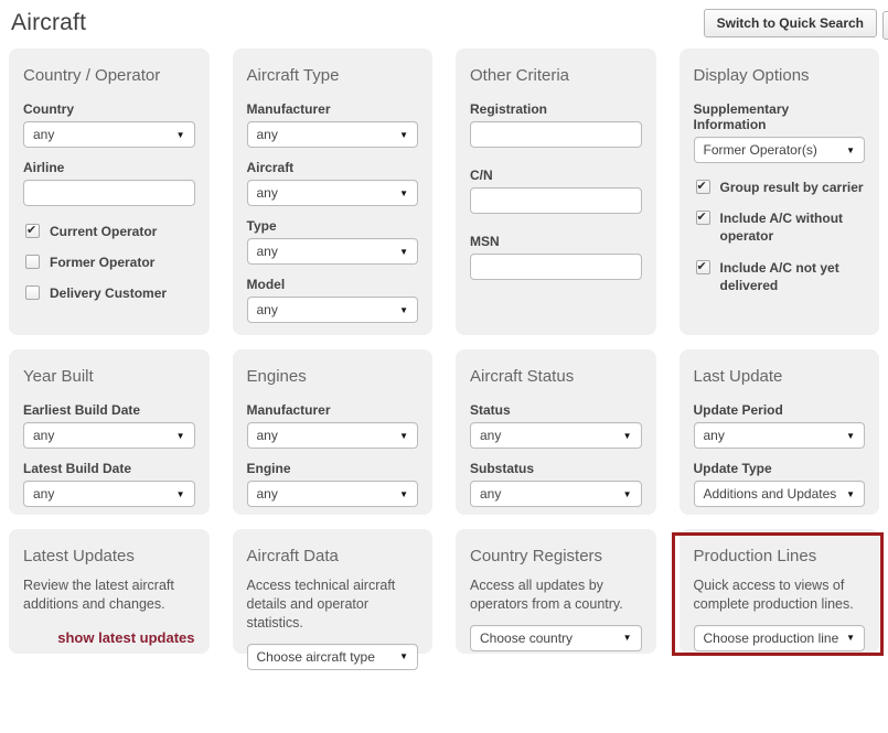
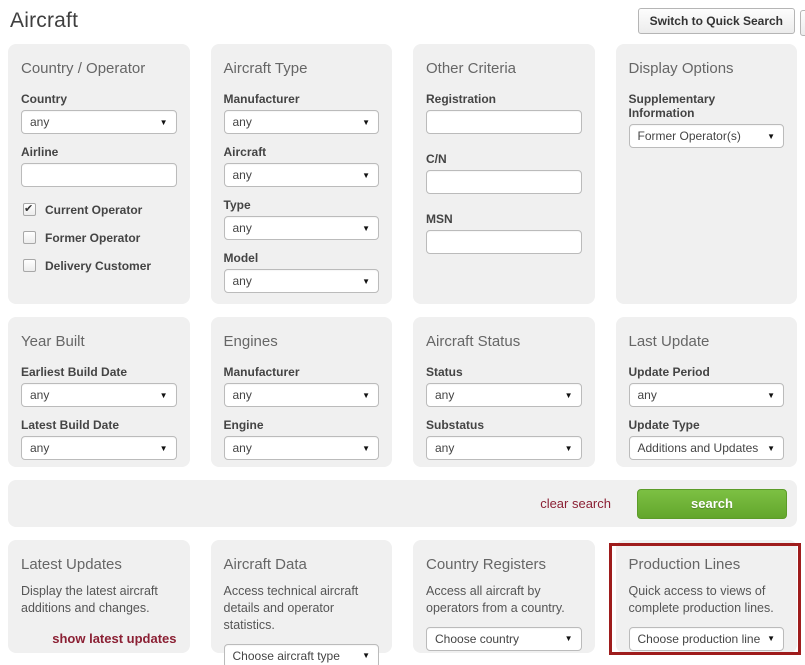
  Aircraft
  Switch to Quick Search
  Country / Operator
  Country
  any
  ▼
  Airline
  Current Operator
  Former Operator
  Delivery Customer
  Aircraft Type
  Manufacturer
  any
  ▼
  Aircraft
  any
  ▼
  Type
  any
  ▼
  Model
  any
  ▼
  Other Criteria
  Registration
  C/N
  MSN
  Display Options
  Supplementary Information
  Former Operator(s)
  ▼
- Group result by carrier
- Include A/C without operator
- Include A/C not yet delivered
  Year Built
  Earliest Build Date
  any
  ▼
  Latest Build Date
  any
  ▼
  Engines
  Manufacturer
  any
  ▼
  Engine
  any
  ▼
  Aircraft Status
  Status
  any
  ▼
  Substatus
  any
  ▼
  Last Update
  Update Period
  any
  ▼
  Update Type
  Additions and Updates
  ▼
+ clear search
+ search
  Latest Updates
- Review the latest aircraft additions and changes.
+ Display the latest aircraft additions and changes.
  show latest updates
  Aircraft Data
  Access technical aircraft details and operator statistics.
  Choose aircraft type
  ▼
  Country Registers
- Access all updates by operators from a country.
+ Access all aircraft by operators from a country.
  Choose country
  ▼
  Production Lines
  Quick access to views of complete production lines.
  Choose production line
  ▼
